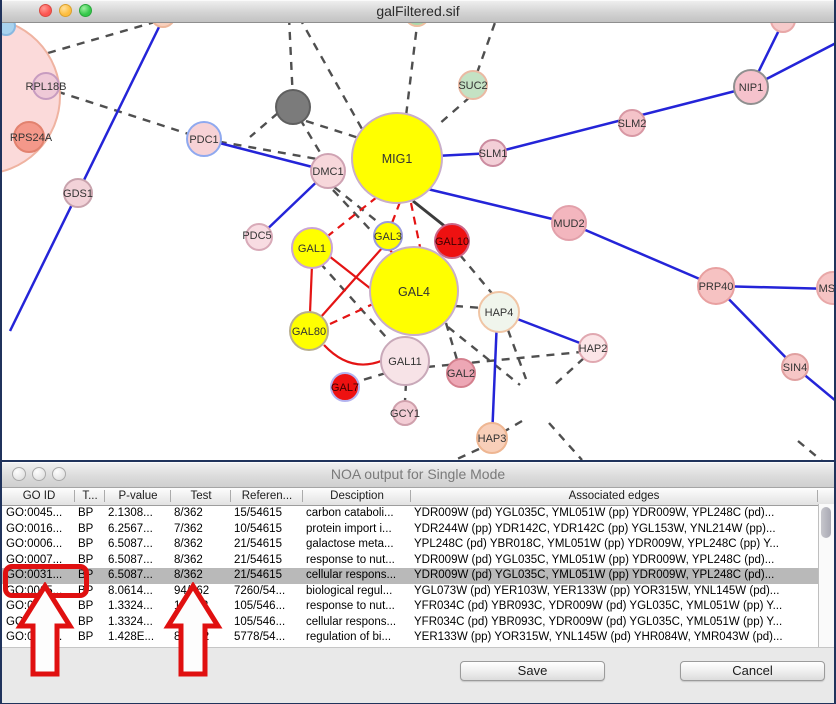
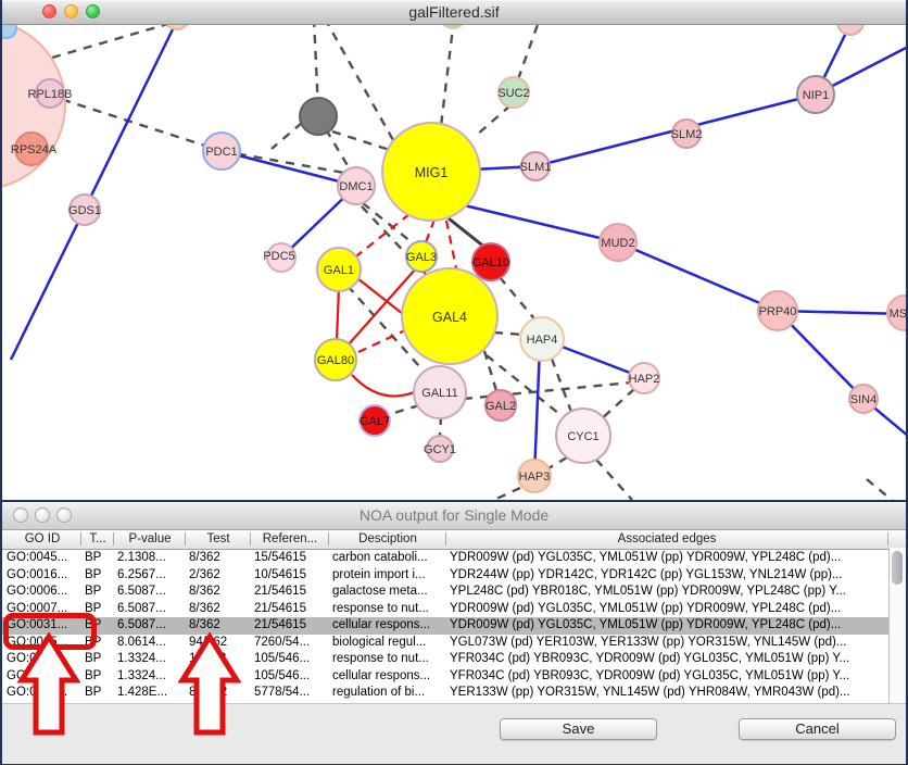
  galFiltered.sif
  RPL18B
  RPS24A
  PDC1
  GDS1
  DMC1
  PDC5
  MIG1
  SUC2
  SLM1
  SLM2
  NIP1
  MUD2
  GAL1
  GAL3
  GAL10
  GAL4
  GAL80
  HAP4
  GAL11
  GAL2
  GAL7
  GCY1
+ CYC1
  HAP3
  HAP2
  PRP40
  SIN4
  NOA output for Single Mode
  GO ID
  T...
  P-value
  Test
  Referen...
  Desciption
  Associated edges
  GO:0045...
  BP
  2.1308...
  8/362
  15/54615
  carbon cataboli...
  YDR009W (pd) YGL035C, YML051W (pp) YDR009W, YPL248C (pd)...
  GO:0016...
  BP
  6.2567...
- 7/362
+ 2/362
  10/54615
  protein import i...
  YDR244W (pp) YDR142C, YDR142C (pp) YGL153W, YNL214W (pp)...
  GO:0006...
  BP
  6.5087...
  8/362
  21/54615
  galactose meta...
  YPL248C (pd) YBR018C, YML051W (pp) YDR009W, YPL248C (pp) Y...
  GO:0007...
  BP
  6.5087...
  8/362
  21/54615
  response to nut...
  YDR009W (pd) YGL035C, YML051W (pp) YDR009W, YPL248C (pd)...
  GO:0031...
  BP
  6.5087...
  8/362
  21/54615
  cellular respons...
  YDR009W (pd) YGL035C, YML051W (pp) YDR009W, YPL248C (pd)...
  GO:00...
  BP
  8.0614...
  7260/54...
  biological regul...
  YGL073W (pd) YER103W, YER133W (pp) YOR315W, YNL145W (pd)...
  BP
  1.3324...
  105/546...
  response to nut...
  YFR034C (pd) YBR093C, YDR009W (pd) YGL035C, YML051W (pp) Y...
  BP
  1.3324...
  105/546...
  cellular respons...
  YFR034C (pd) YBR093C, YDR009W (pd) YGL035C, YML051W (pp) Y...
  BP
  1.428E...
  5778/54...
  regulation of bi...
  YER133W (pp) YOR315W, YNL145W (pd) YHR084W, YMR043W (pd)...
  Save
  Cancel
